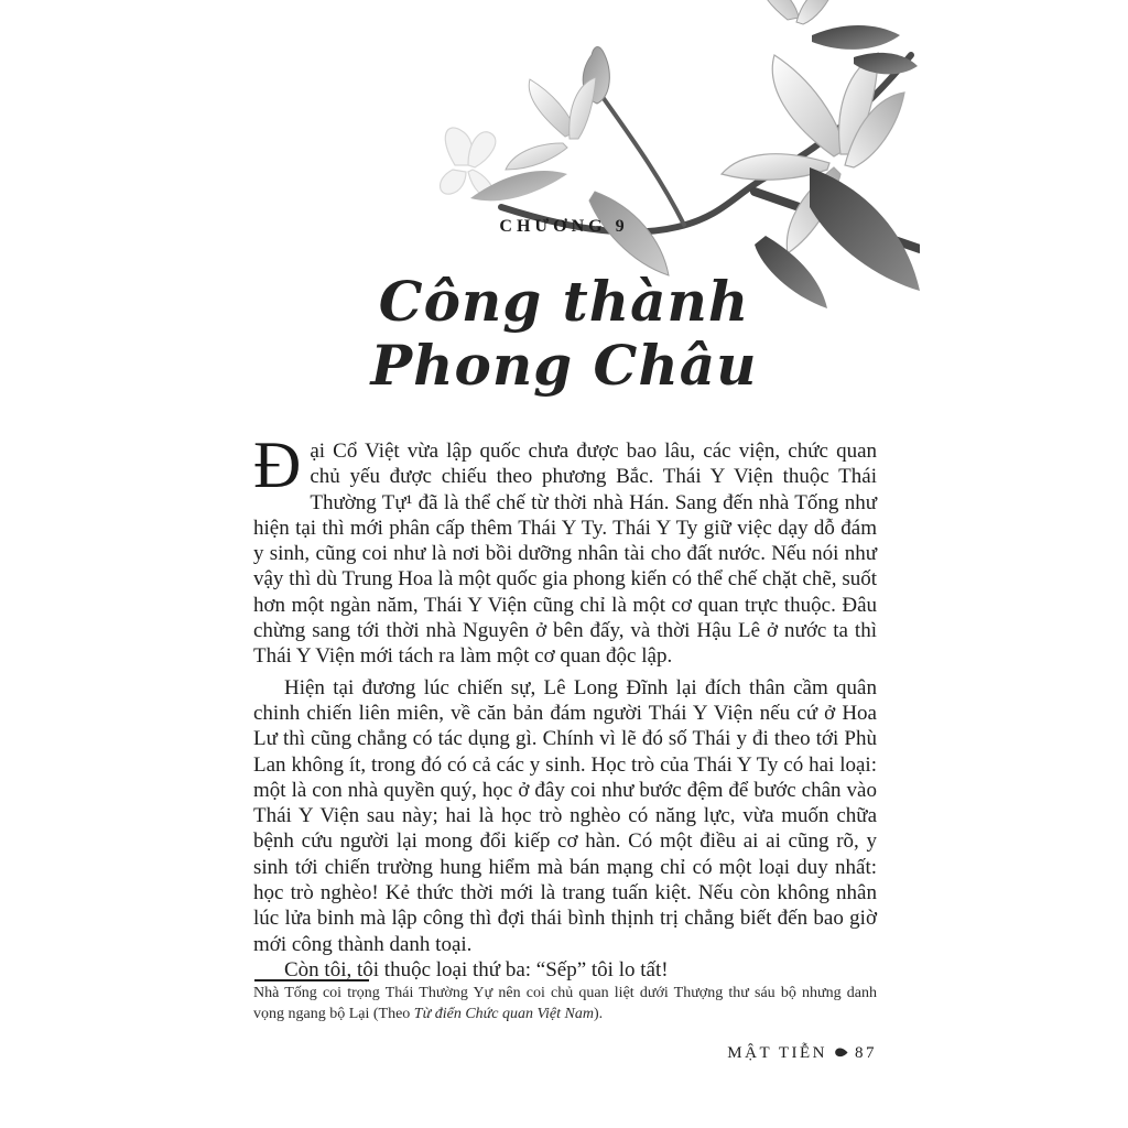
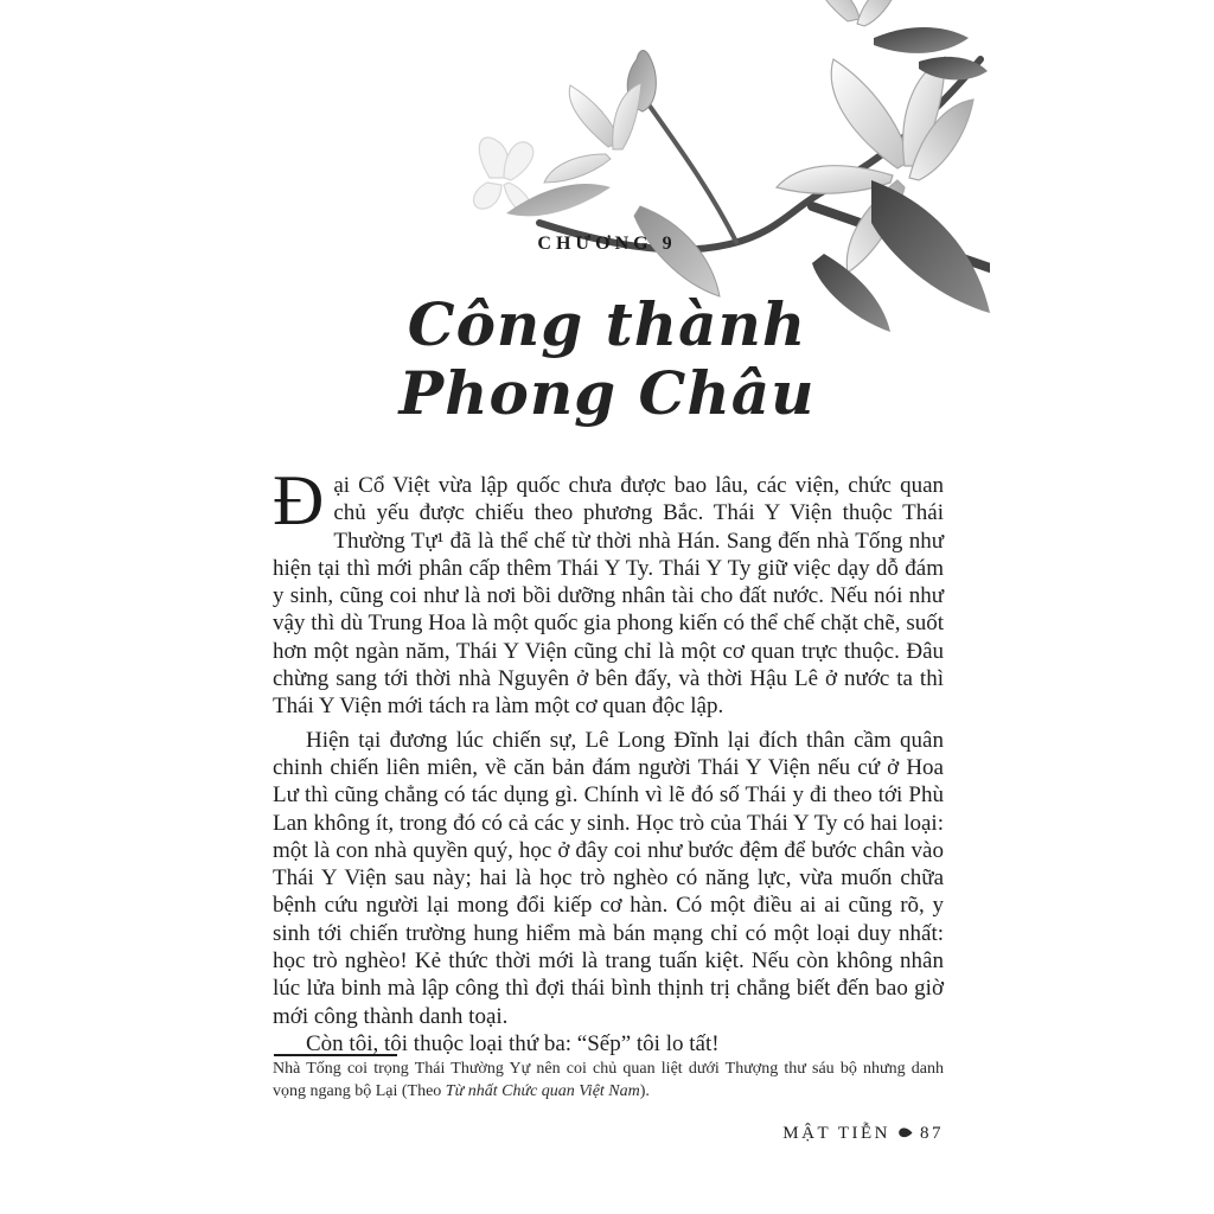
  CHƯƠNG 9
  Công thành
  Phong Châu
  Đ
  ại Cổ Việt vừa lập quốc chưa được bao lâu, các viện, chức quan chủ yếu được chiếu theo phương Bắc. Thái Y Viện thuộc Thái Thường Tự¹ đã là thể chế từ thời nhà Hán. Sang đến nhà Tống như hiện tại thì mới phân cấp thêm Thái Y Ty. Thái Y Ty giữ việc dạy dỗ đám y sinh, cũng coi như là nơi bồi dưỡng nhân tài cho đất nước. Nếu nói như vậy thì dù Trung Hoa là một quốc gia phong kiến có thể chế chặt chẽ, suốt hơn một ngàn năm, Thái Y Viện cũng chỉ là một cơ quan trực thuộc. Đâu chừng sang tới thời nhà Nguyên ở bên đấy, và thời Hậu Lê ở nước ta thì Thái Y Viện mới tách ra làm một cơ quan độc lập.
  Hiện tại đương lúc chiến sự, Lê Long Đĩnh lại đích thân cầm quân chinh chiến liên miên, về căn bản đám người Thái Y Viện nếu cứ ở Hoa Lư thì cũng chẳng có tác dụng gì. Chính vì lẽ đó số Thái y đi theo tới Phù Lan không ít, trong đó có cả các y sinh. Học trò của Thái Y Ty có hai loại: một là con nhà quyền quý, học ở đây coi như bước đệm để bước chân vào Thái Y Viện sau này; hai là học trò nghèo có năng lực, vừa muốn chữa bệnh cứu người lại mong đổi kiếp cơ hàn. Có một điều ai ai cũng rõ, y sinh tới chiến trường hung hiểm mà bán mạng chỉ có một loại duy nhất: học trò nghèo! Kẻ thức thời mới là trang tuấn kiệt. Nếu còn không nhân lúc lửa binh mà lập công thì đợi thái bình thịnh trị chẳng biết đến bao giờ mới công thành danh toại.
  Còn tôi, tôi thuộc loại thứ ba: “Sếp” tôi lo tất!
- Nhà Tống coi trọng Thái Thường Yự nên coi chủ quan liệt dưới Thượng thư sáu bộ nhưng danh vọng ngang bộ Lại (Theo Từ điển Chức quan Việt Nam).
+ Nhà Tống coi trọng Thái Thường Yự nên coi chủ quan liệt dưới Thượng thư sáu bộ nhưng danh vọng ngang bộ Lại (Theo Từ nhất Chức quan Việt Nam).
  MẬT TIỄN 87
